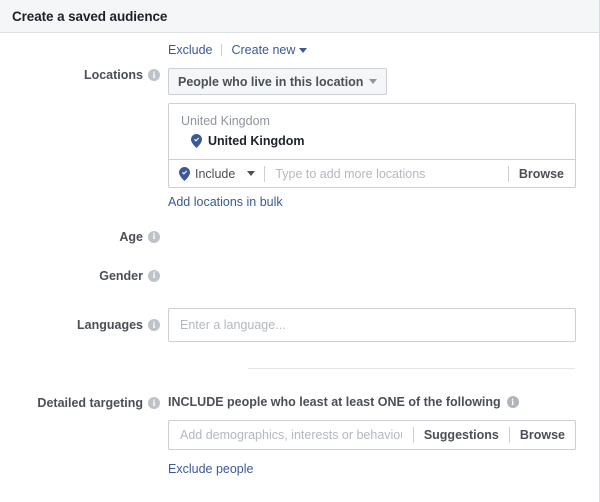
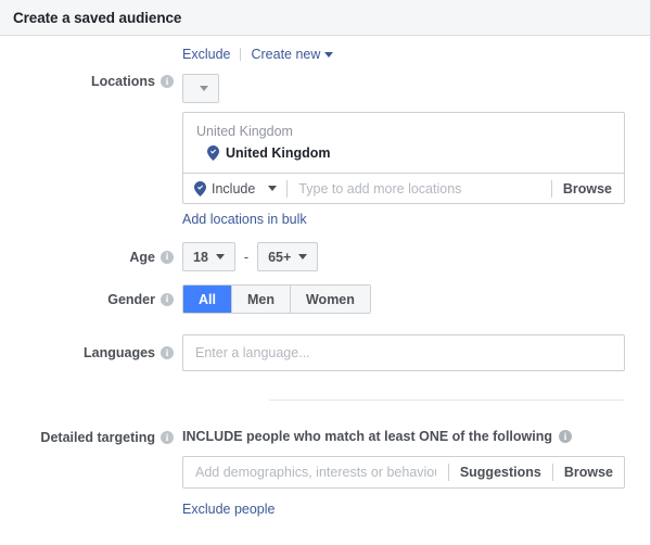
  Create a saved audience
  Exclude
  Create new
  Locations
  i
- People who live in this location
  United Kingdom
  United Kingdom
  Include
  Type to add more locations
  Browse
  Add locations in bulk
  Age
  i
+ 18
+ -
+ 65+
  Gender
  i
+ All
+ Men
+ Women
  Languages
  i
  Enter a language...
  Detailed targeting
  i
- INCLUDE people who least at least ONE of the following
+ INCLUDE people who match at least ONE of the following
  i
  Add demographics, interests or behavio
  Suggestions
  Browse
  Exclude people
